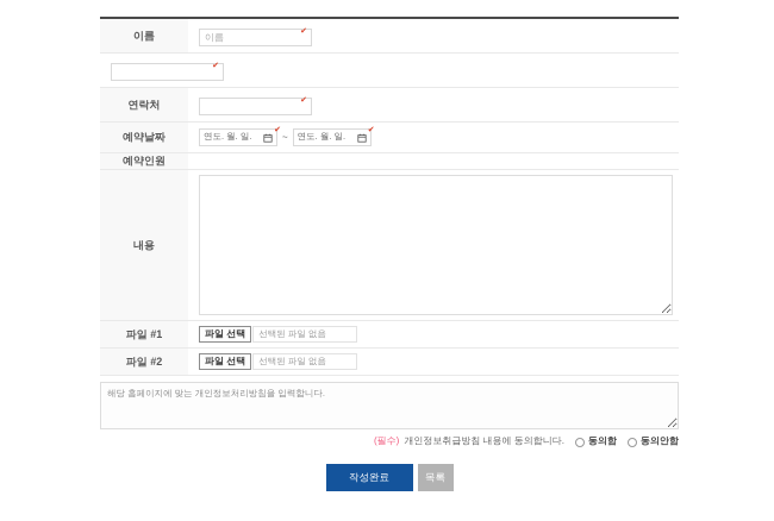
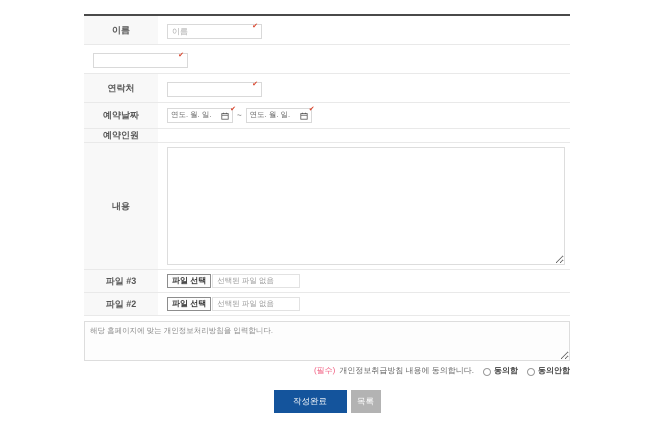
  이름
  이름
  연락처
  예약날짜
  연도. 월. 일.
  ~
  연도. 월. 일.
  예약인원
  내용
- 파일 #1
+ 파일 #3
  파일 선택
  선택된 파일 없음
  파일 #2
  파일 선택
  선택된 파일 없음
  해당 홈페이지에 맞는 개인정보처리방침을 입력합니다.
  (필수)
  개인정보취급방침 내용에 동의합니다.
  동의함
  동의안함
  작성완료
  목록
